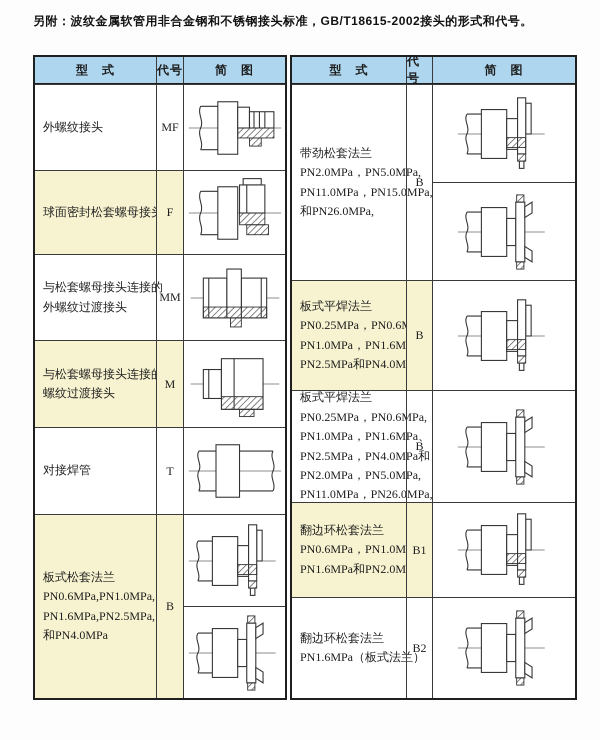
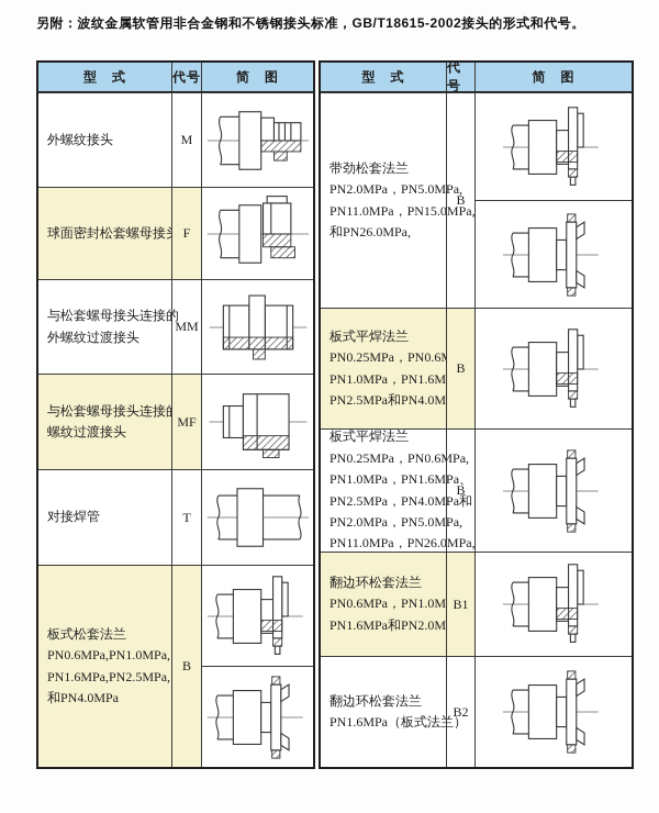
  另附：波纹金属软管用非合金钢和不锈钢接头标准，GB/T18615-2002接头的形式和代号。
  型 式
  代号
  简 图
  外螺纹接头
- MF
+ M
  球面密封松套螺母接
  F
  与松套螺母接头连接的
  外螺纹过渡接头
  MM
  与松套螺母接头连接
  螺纹过渡接头
- M
+ MF
  对接焊管
  T
  板式松套法兰
  PN0.6MPa,PN1.0MPa,
  PN1.6MPa,PN2.5MPa,
  和PN4.0MPa
  B
  型 式
  代号
  简 图
  带劲松套法兰
  PN2.0MPa，PN5.0MPa,
  PN11.0MPa，PN15.0MPa
  和PN26.0MPa,
  B
  板式平焊法兰
  PN0.25MPa，PN0.6
  PN1.0MPa，PN1.6M
  PN2.5MPa和PN4.0M
  B
  板式平焊法兰
  PN0.25MPa，PN0.6MPa,
  PN1.0MPa，PN1.6MPa、
  PN2.5MPa，PN4.0MPa和
  PN2.0MPa，PN5.0MPa,
  PN11.0MPa，PN26.0MPa
  B
  翻边环松套法兰
  PN0.6MPa，PN1.0M
  PN1.6MPa和PN2.0M
  B1
  翻边环松套法兰
  PN1.6MPa（板式法兰）
  B2
